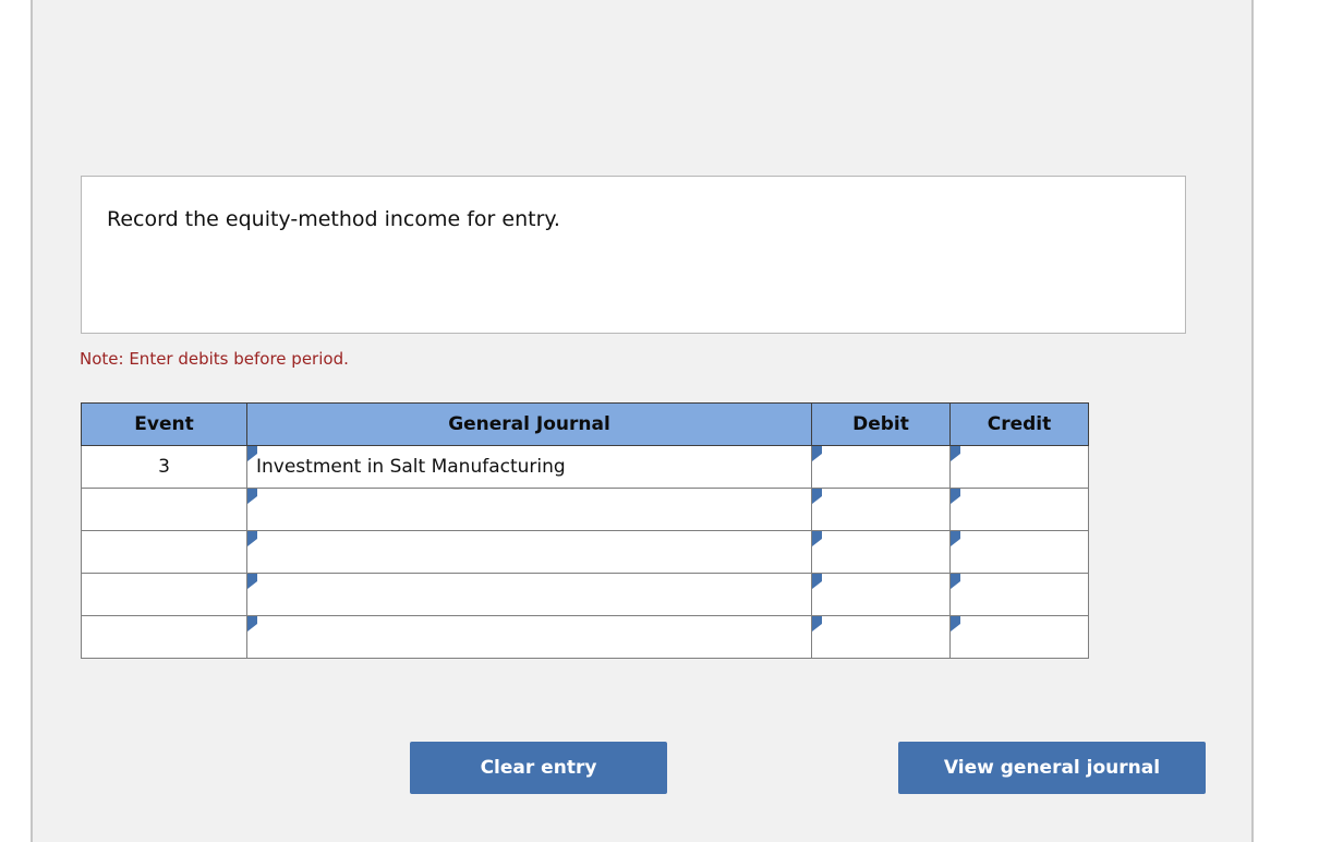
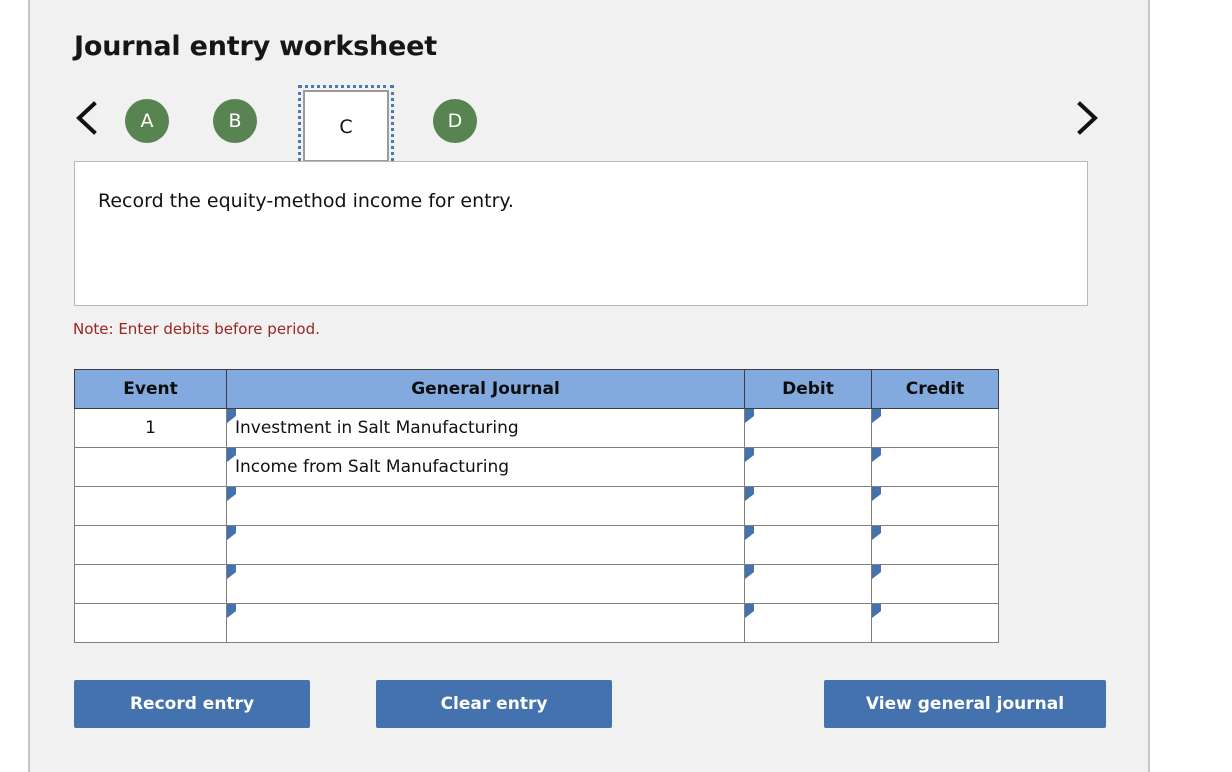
+ Journal entry worksheet
+ A
+ B
+ C
+ D
  Record the equity-method income for entry.
  Note: Enter debits before period.
  Event	General Journal	Debit	Credit
- 3	Investment in Salt Manufacturing
+ 1	Investment in Salt Manufacturing
+ 	Income from Salt Manufacturing
+ Record entry
  Clear entry
  View general journal
